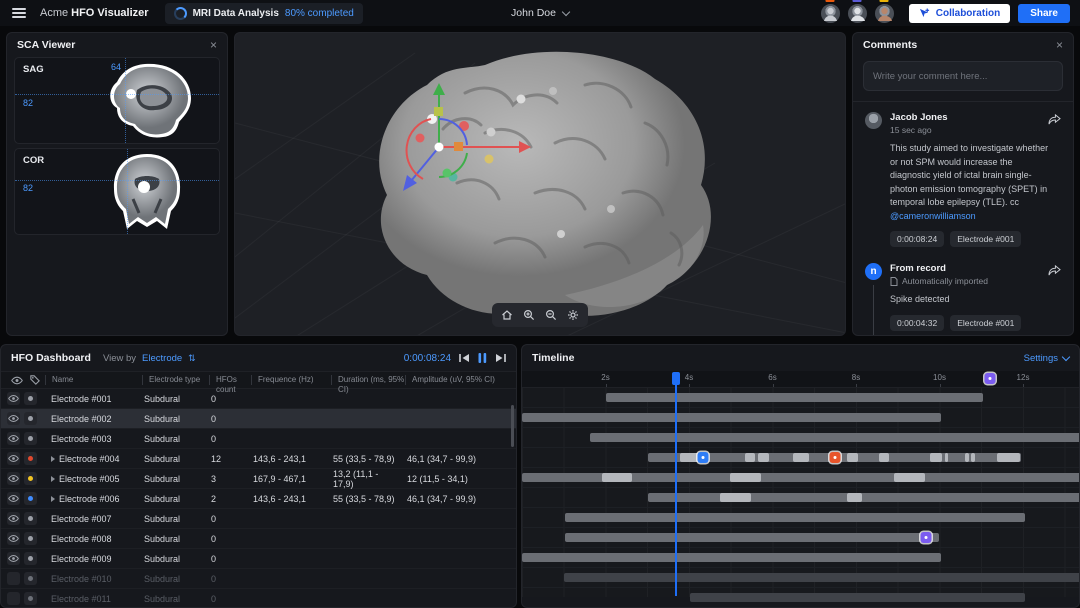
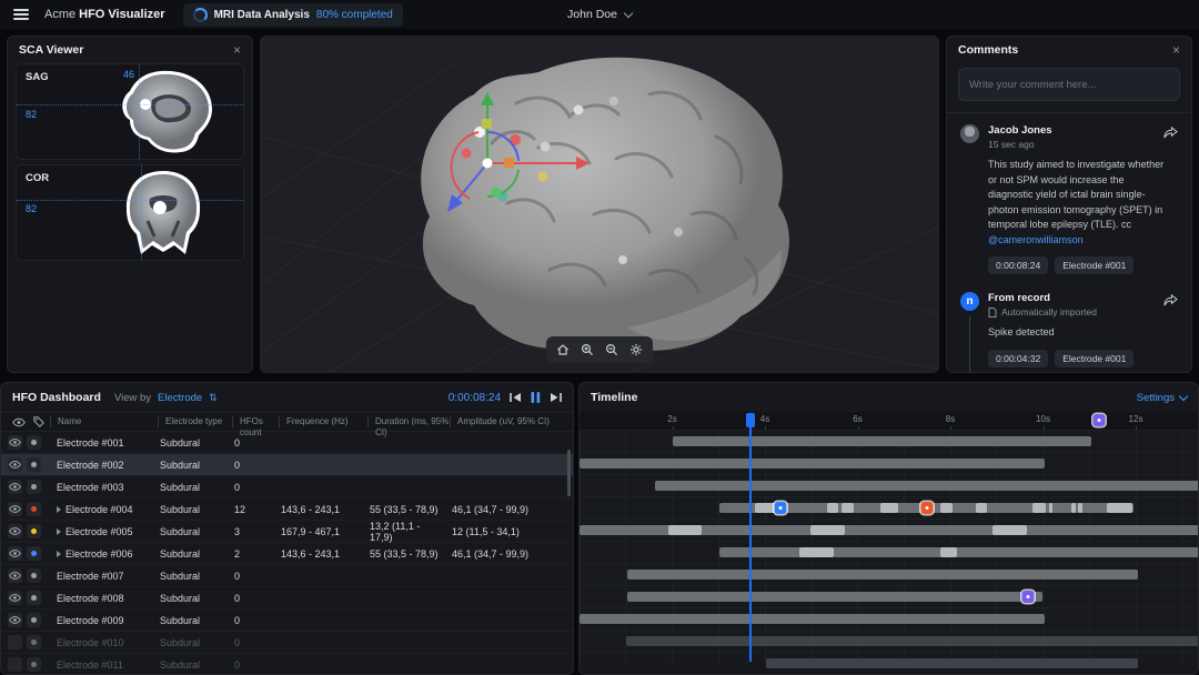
  Acme HFO Visualizer
  MRI Data Analysis
  80% completed
  John Doe
- Collaboration
- Share
  SCA Viewer
  ×
  SAG
- 64
+ 46
  82
  COR
  82
  Comments
  ×
  Write your comment here...
  Jacob Jones
  15 sec ago
  This study aimed to investigate whether or not SPM would increase the diagnostic yield of ictal brain single-photon emission tomography (SPET) in temporal lobe epilepsy (TLE). cc @cameronwilliamson
  0:00:08:24
  Electrode #001
  n
  From record
  Automatically imported
  Spike detected
  0:00:04:32
  Electrode #001
  HFO Dashboard
  View by
  Electrode
  ⇅
  0:00:08:24
  Name
  Electrode type
  HFOs count
  Frequence (Hz)
  Duration (ms, 95% CI)
  Amplitude (uV, 95% CI)
  Electrode #001
  Subdural
  0
  Electrode #002
  Subdural
  0
  Electrode #003
  Subdural
  0
  Electrode #004
  Subdural
  12
  143,6 - 243,1
  55 (33,5 - 78,9)
  46,1 (34,7 - 99,9)
  Electrode #005
  Subdural
  3
  167,9 - 467,1
  13,2 (11,1 - 17,9)
  12 (11,5 - 34,1)
  Electrode #006
  Subdural
  2
  143,6 - 243,1
  55 (33,5 - 78,9)
  46,1 (34,7 - 99,9)
  Electrode #007
  Subdural
  0
  Electrode #008
  Subdural
  0
  Electrode #009
  Subdural
  0
  Electrode #010
  Subdural
  0
  Electrode #011
  Subdural
  0
  Timeline
  Settings
  2s
  4s
  6s
  8s
  10s
  12s
